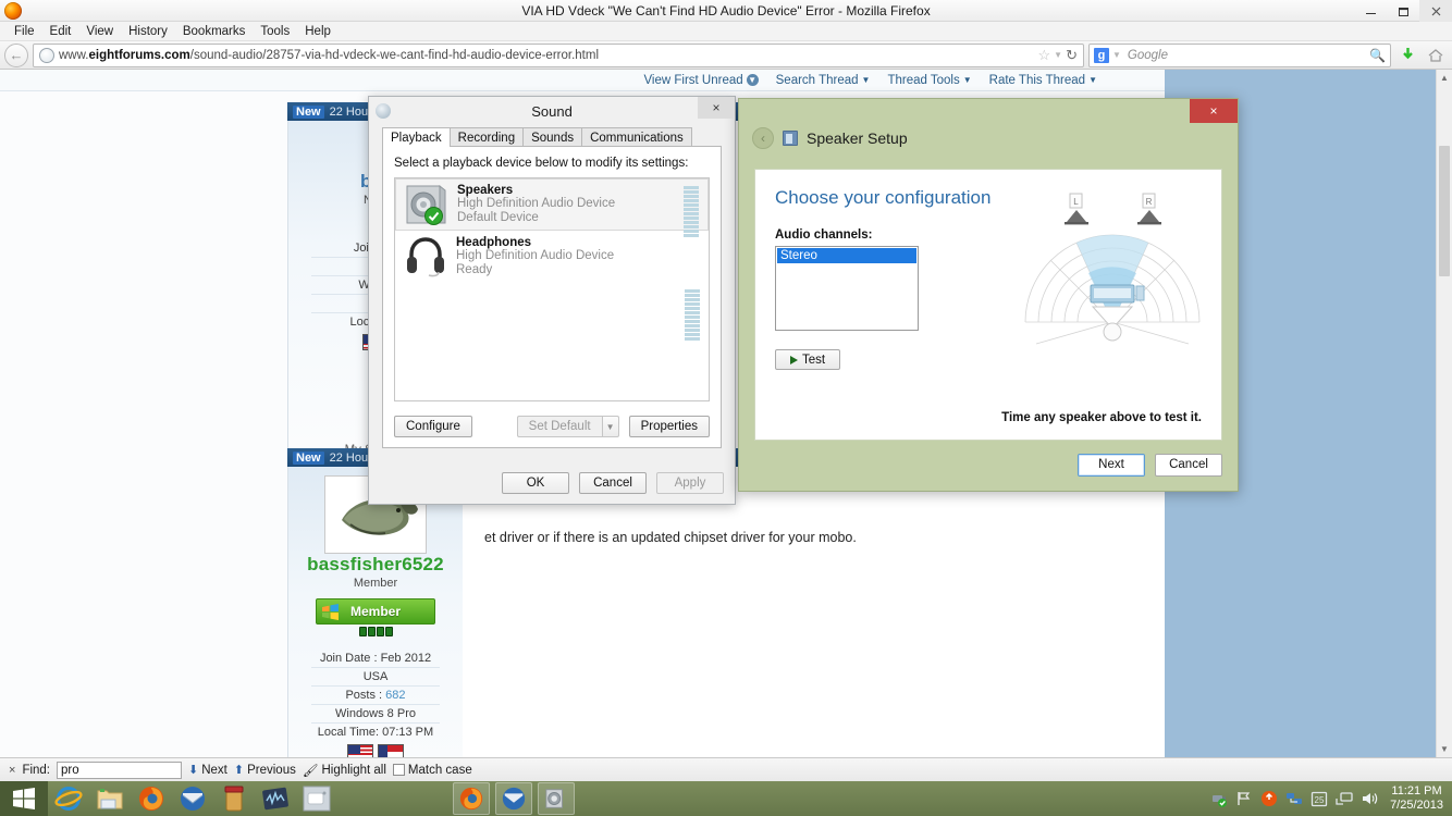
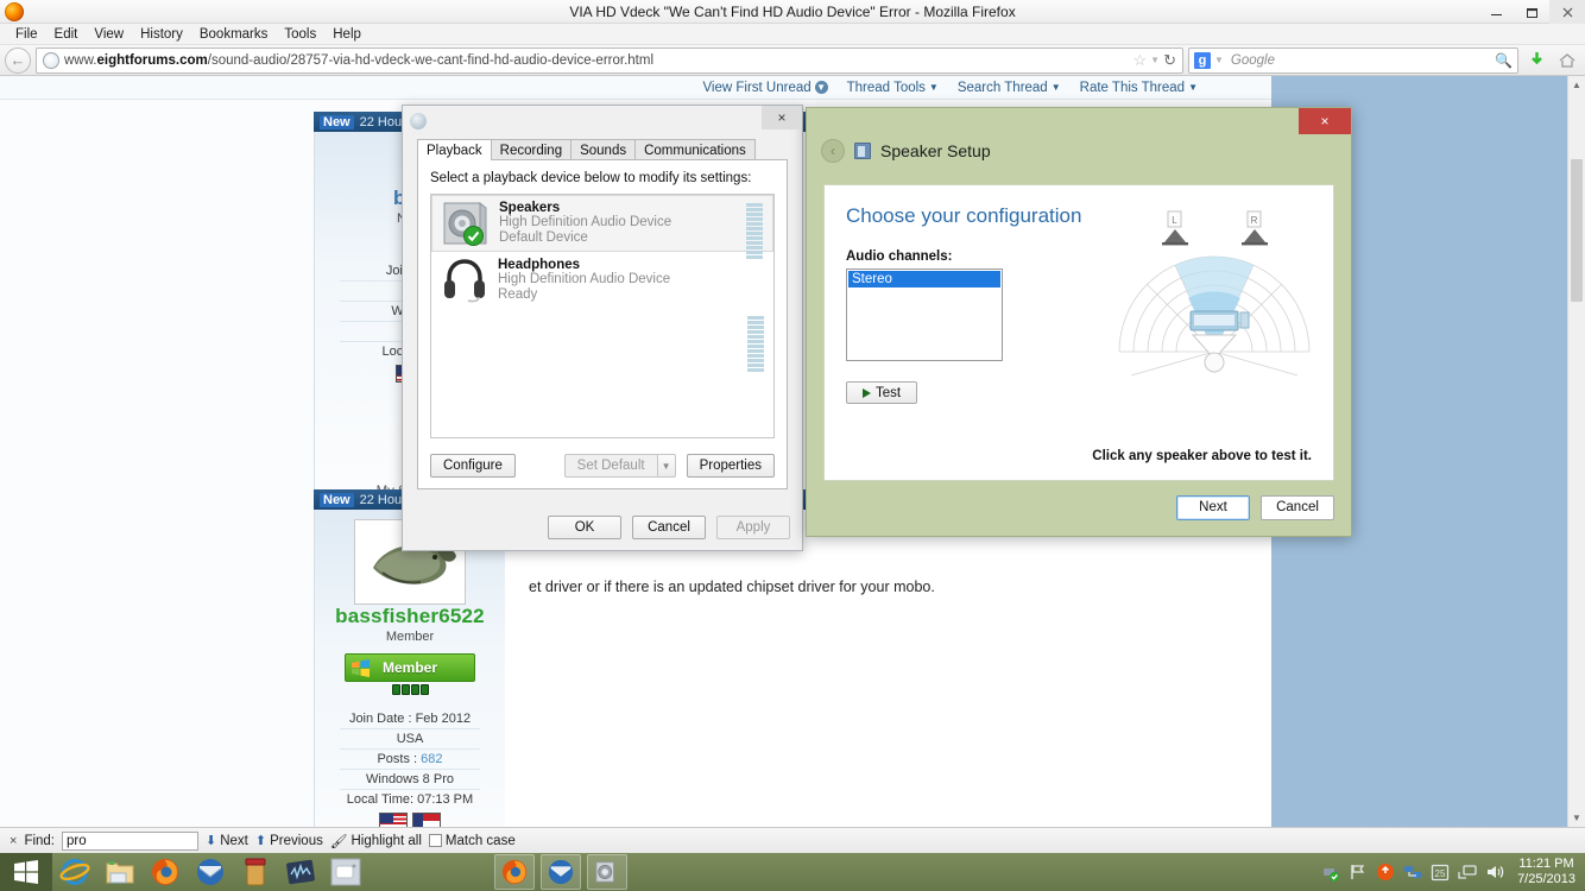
  VIA HD Vdeck "We Can't Find HD Audio Device" Error - Mozilla Firefox
  File
  Edit
  View
  History
  Bookmarks
  Tools
  Help
  ←
  www.eightforums.com/sound-audio/28757-via-hd-vdeck-we-cant-find-hd-audio-device-error.html
  ☆
  ▼
  ↻
  g
  ▼
  Google
  🔍
  View First Unread
  ▼
- Search Thread
+ Thread Tools
  ▼
- Thread Tools
+ Search Thread
  ▼
  Rate This Thread
  ▼
  New
  22 Hou
  New
  22 Hou
  bassfisher6522
  Member
  Member
  Join Date : Feb 2012
  USA
  Posts : 682
  Windows 8 Pro
  Local Time: 07:13 PM
  et driver or if there is an updated chipset driver for your mobo.
  ▲
  ▼
  ×
  Find:
  pro
  ⬇
  Next
  ⬆
  Previous
  🖌
  Highlight all
  Match case
- Sound
  ×
  Playback
  Recording
  Sounds
  Communications
  Select a playback device below to modify its settings:
  Speakers
  High Definition Audio Device
  Default Device
  Headphones
  High Definition Audio Device
  Ready
  Configure
  Set Default
  ▼
  Properties
  OK
  Cancel
  Apply
  ×
  ‹
  Speaker Setup
  Choose your configuration
  Audio channels:
  Stereo
  Test
  L
  R
- Time any speaker above to test it.
+ Click any speaker above to test it.
  Next
  Cancel
  25
  11:21 PM
  7/25/2013
